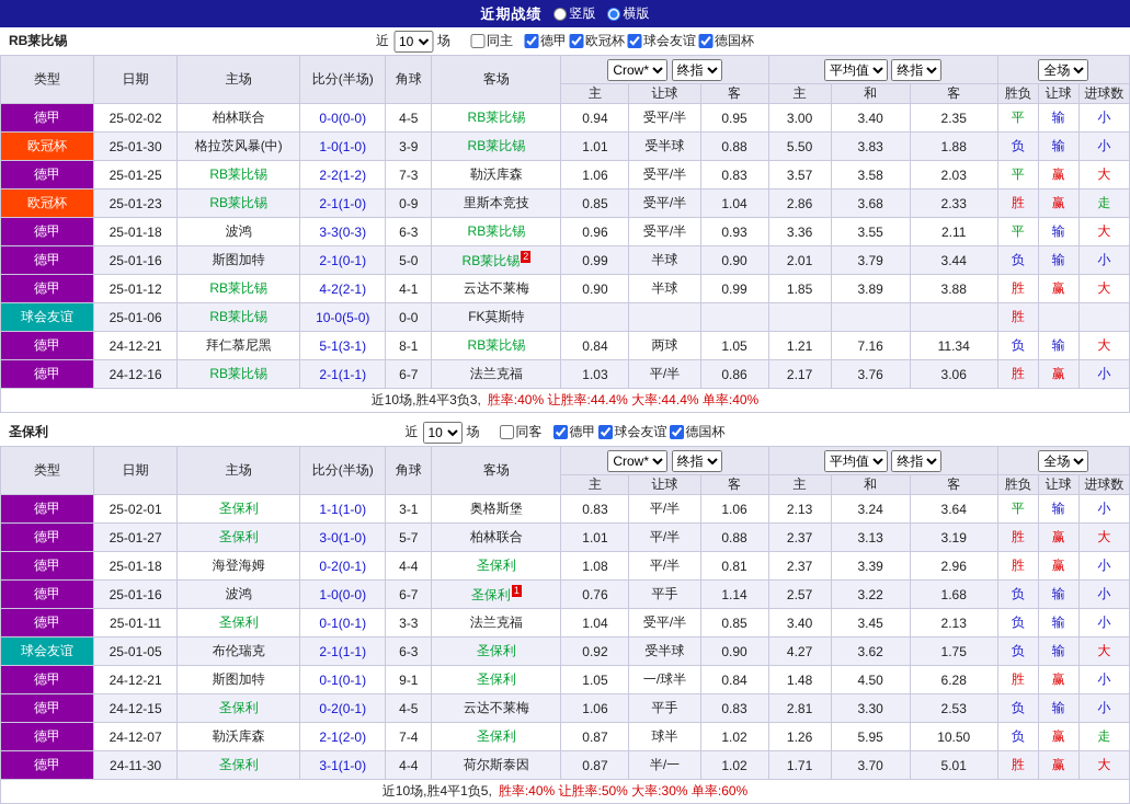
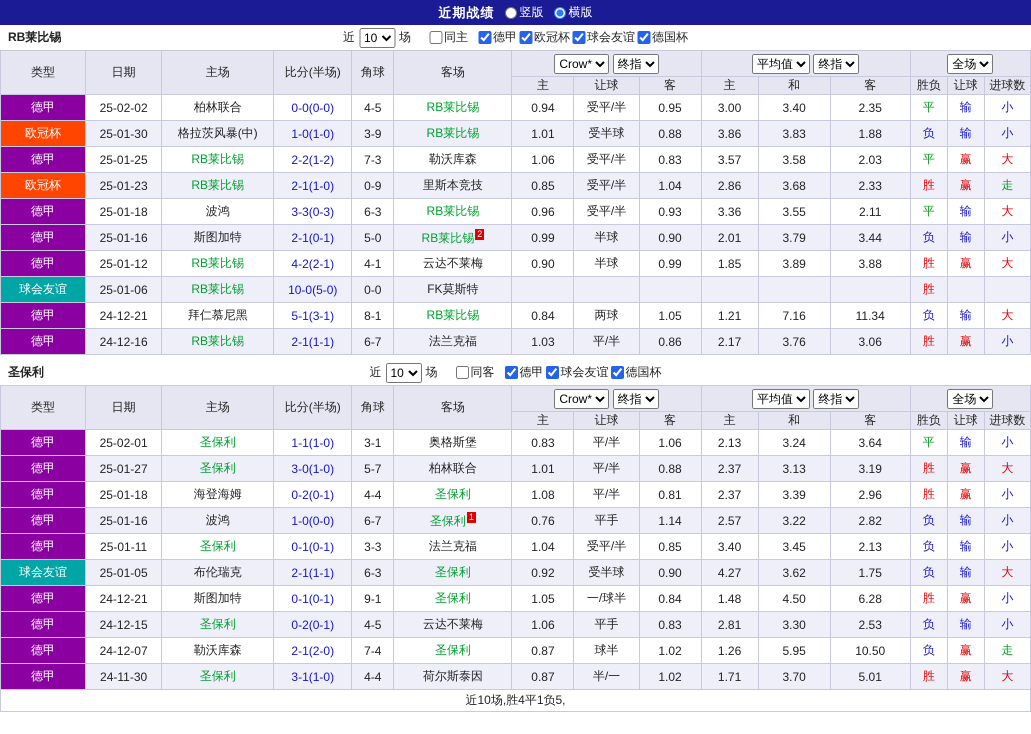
  近期战绩
  竖版
  横版
  RB莱比锡
  近
  10
  场
  同主
  德甲
  欧冠杯
  球会友谊
  德国杯
  类型	日期	主场	比分(半场)	角球	客场	Crow* 终指	平均值 终指	全场
  主	让球	客	主	和	客	胜负	让球	进球数
  德甲	25-02-02	柏林联合	0-0(0-0)	4-5	RB莱比锡	0.94	受平/半	0.95	3.00	3.40	2.35	平	输	小
- 欧冠杯	25-01-30	格拉茨风暴(中)	1-0(1-0)	3-9	RB莱比锡	1.01	受半球	0.88	5.50	3.83	1.88	负	输	小
+ 欧冠杯	25-01-30	格拉茨风暴(中)	1-0(1-0)	3-9	RB莱比锡	1.01	受半球	0.88	3.86	3.83	1.88	负	输	小
  德甲	25-01-25	RB莱比锡	2-2(1-2)	7-3	勒沃库森	1.06	受平/半	0.83	3.57	3.58	2.03	平	赢	大
  欧冠杯	25-01-23	RB莱比锡	2-1(1-0)	0-9	里斯本竞技	0.85	受平/半	1.04	2.86	3.68	2.33	胜	赢	走
  德甲	25-01-18	波鸿	3-3(0-3)	6-3	RB莱比锡	0.96	受平/半	0.93	3.36	3.55	2.11	平	输	大
  德甲	25-01-16	斯图加特	2-1(0-1)	5-0	RB莱比锡 2	0.99	半球	0.90	2.01	3.79	3.44	负	输	小
  德甲	25-01-12	RB莱比锡	4-2(2-1)	4-1	云达不莱梅	0.90	半球	0.99	1.85	3.89	3.88	胜	赢	大
  球会友谊	25-01-06	RB莱比锡	10-0(5-0)	0-0	FK莫斯特							胜
  德甲	24-12-21	拜仁慕尼黑	5-1(3-1)	8-1	RB莱比锡	0.84	两球	1.05	1.21	7.16	11.34	负	输	大
  德甲	24-12-16	RB莱比锡	2-1(1-1)	6-7	法兰克福	1.03	平/半	0.86	2.17	3.76	3.06	胜	赢	小
- 近10场,胜4平3负3,
- 胜率:40% 让胜率:44.4% 大率:44.4% 单率:40%
  圣保利
  近
  10
  场
  同客
  德甲
  球会友谊
  德国杯
  类型	日期	主场	比分(半场)	角球	客场	Crow* 终指	平均值 终指	全场
  主	让球	客	主	和	客	胜负	让球	进球数
  德甲	25-02-01	圣保利	1-1(1-0)	3-1	奥格斯堡	0.83	平/半	1.06	2.13	3.24	3.64	平	输	小
  德甲	25-01-27	圣保利	3-0(1-0)	5-7	柏林联合	1.01	平/半	0.88	2.37	3.13	3.19	胜	赢	大
  德甲	25-01-18	海登海姆	0-2(0-1)	4-4	圣保利	1.08	平/半	0.81	2.37	3.39	2.96	胜	赢	小
- 德甲	25-01-16	波鸿	1-0(0-0)	6-7	圣保利 1	0.76	平手	1.14	2.57	3.22	1.68	负	输	小
+ 德甲	25-01-16	波鸿	1-0(0-0)	6-7	圣保利 1	0.76	平手	1.14	2.57	3.22	2.82	负	输	小
  德甲	25-01-11	圣保利	0-1(0-1)	3-3	法兰克福	1.04	受平/半	0.85	3.40	3.45	2.13	负	输	小
  球会友谊	25-01-05	布伦瑞克	2-1(1-1)	6-3	圣保利	0.92	受半球	0.90	4.27	3.62	1.75	负	输	大
  德甲	24-12-21	斯图加特	0-1(0-1)	9-1	圣保利	1.05	一/球半	0.84	1.48	4.50	6.28	胜	赢	小
  德甲	24-12-15	圣保利	0-2(0-1)	4-5	云达不莱梅	1.06	平手	0.83	2.81	3.30	2.53	负	输	小
  德甲	24-12-07	勒沃库森	2-1(2-0)	7-4	圣保利	0.87	球半	1.02	1.26	5.95	10.50	负	赢	走
  德甲	24-11-30	圣保利	3-1(1-0)	4-4	荷尔斯泰因	0.87	半/一	1.02	1.71	3.70	5.01	胜	赢	大
  近10场,胜4平1负5,
- 胜率:40% 让胜率:50% 大率:30% 单率:60%
